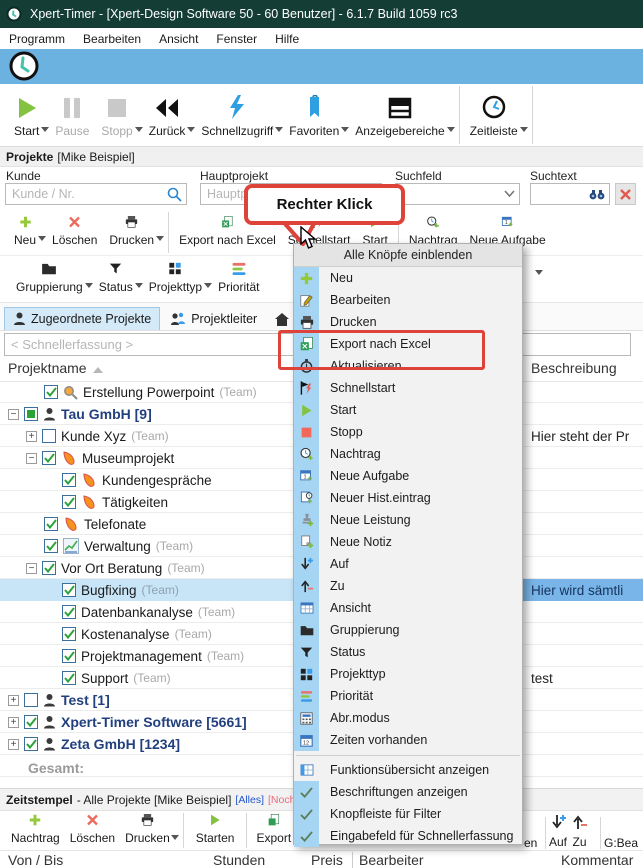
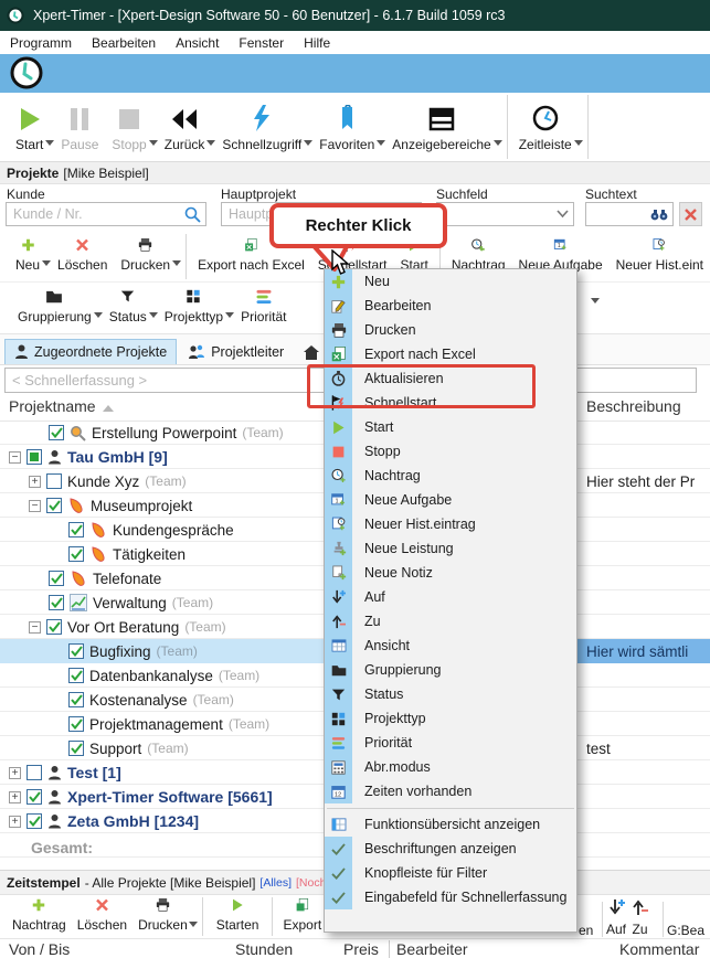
  Xpert-Timer - [Xpert-Design Software 50 - 60 Benutzer] - 6.1.7 Build 1059 rc3
  Programm
  Bearbeiten
  Ansicht
  Fenster
  Hilfe
  Start
  Pause
  Stopp
  Zurück
  Schnellzugriff
  Favoriten
  Anzeigebereiche
  Zeitleiste
  Projekte
  [Mike Beispiel]
  Kunde
  Hauptprojekt
  Suchfeld
  Suchtext
  Kunde / Nr.
  Neu
  Löschen
  Drucken
  Export nach Excel
  Snellstart
  Start
  Nachtrag
  Neue Aufgabe
+ Neuer Hist.eint
  Gruppierung
  Status
  Projekttyp
  Priorität
  Zugeordnete Projekte
  Projektleiter
  < Schnellerfassung >
  Projektname
  Beschreibung
  Erstellung Powerpoint
  (Team)
  −
  Tau GmbH [9]
  +
  Kunde Xyz
  (Team)
  Hier steht der Pr
  −
  Museumprojekt
  Kundengespräche
  Tätigkeiten
  Telefonate
  Verwaltung
  (Team)
  −
  Vor Ort Beratung
  (Team)
  Bugfixing
  (Team)
  Hier wird sämtli
  Datenbankanalyse
  (Team)
  Kostenanalyse
  (Team)
  Projektmanagement
  (Team)
  Support
  (Team)
  test
  +
  Test [1]
  +
  Xpert-Timer Software [5661]
  +
  Zeta GmbH [1234]
  Gesamt:
  Zeitstempel
  - Alle Projekte [Mike Beispiel]
  [Alles]
  [Noc
  Nachtrag
  Löschen
  Drucken
  Starten
  Export
  en
  Auf
  Zu
  G:Bea
  Von / Bis
  Stunden
  Preis
  Bearbeiter
  Kommentar
- Alle Knöpfe einblenden
  Neu
  Bearbeiten
  Drucken
  Export nach Excel
  Aktualisieren
  Schnellstart
  Start
  Stopp
  Nachtrag
  Neue Aufgabe
  Neuer Hist.eintrag
  Neue Leistung
  Neue Notiz
  Auf
  Zu
  Ansicht
  Gruppierung
  Status
  Projekttyp
  Priorität
  Abr.modus
  Zeiten vorhanden
  Funktionsübersicht anzeigen
  Beschriftungen anzeigen
  Knopfleiste für Filter
  Eingabefeld für Schnellerfassung
  Rechter Klick
